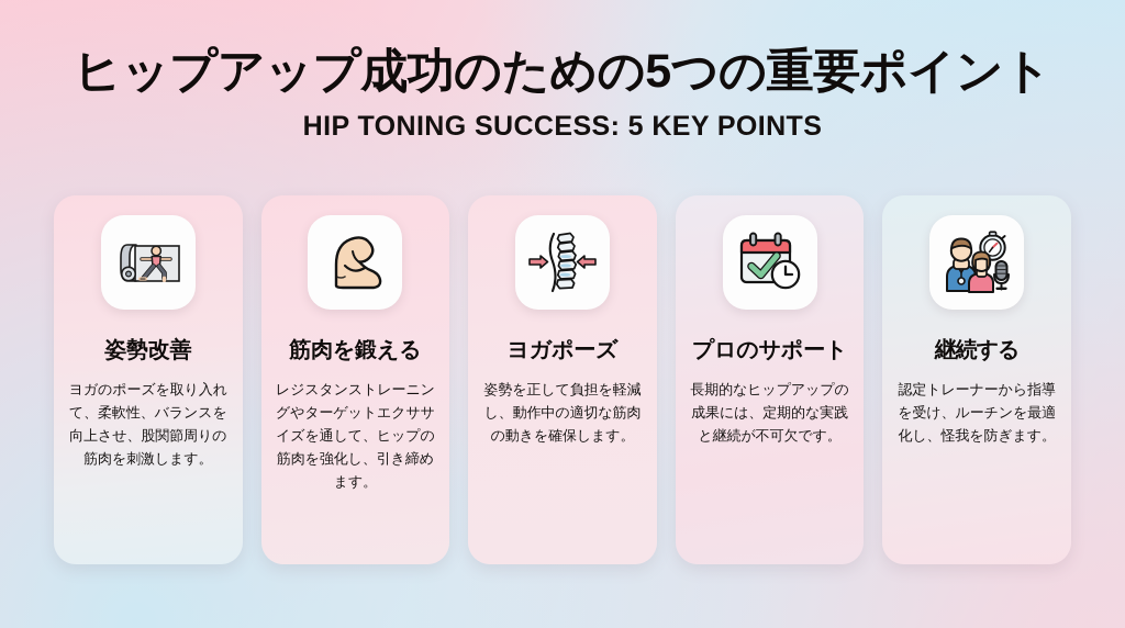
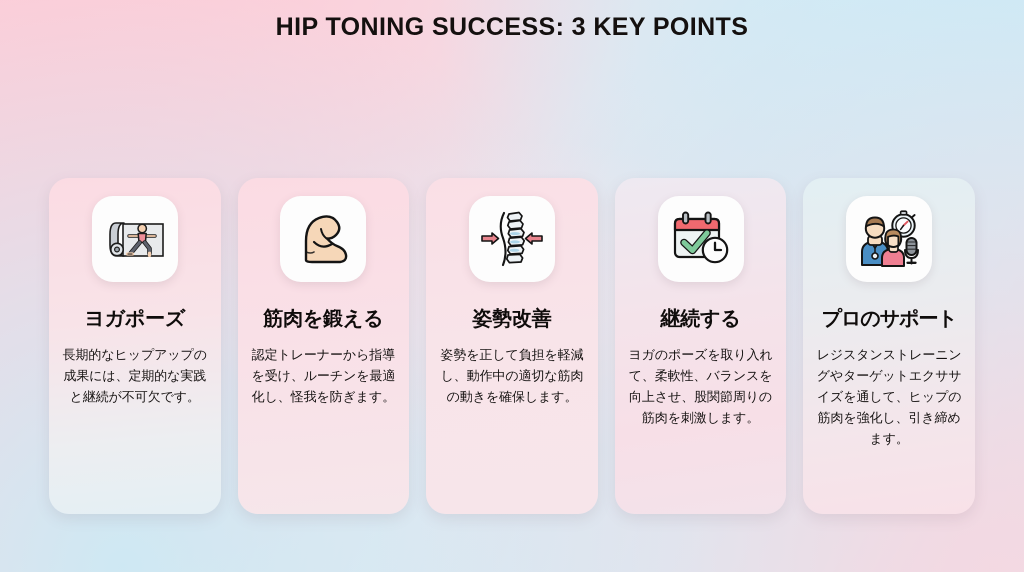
- ヒップアップ成功のための5つの重要ポイント
- HIP TONING SUCCESS: 5 KEY POINTS
+ HIP TONING SUCCESS: 3 KEY POINTS
- 姿勢改善
+ ヨガポーズ
- ヨガのポーズを取り入れて、柔軟性、バランスを向上させ、股関節周りの筋肉を刺激します。
+ 長期的なヒップアップの成果には、定期的な実践と継続が不可欠です。
  筋肉を鍛える
- レジスタンストレーニングやターゲットエクササイズを通して、ヒップの筋肉を強化し、引き締めます。
+ 認定トレーナーから指導を受け、ルーチンを最適化し、怪我を防ぎます。
- ヨガポーズ
+ 姿勢改善
  姿勢を正して負担を軽減し、動作中の適切な筋肉の動きを確保します。
- プロのサポート
+ 継続する
- 長期的なヒップアップの成果には、定期的な実践と継続が不可欠です。
+ ヨガのポーズを取り入れて、柔軟性、バランスを向上させ、股関節周りの筋肉を刺激します。
- 継続する
+ プロのサポート
- 認定トレーナーから指導を受け、ルーチンを最適化し、怪我を防ぎます。
+ レジスタンストレーニングやターゲットエクササイズを通して、ヒップの筋肉を強化し、引き締めます。
